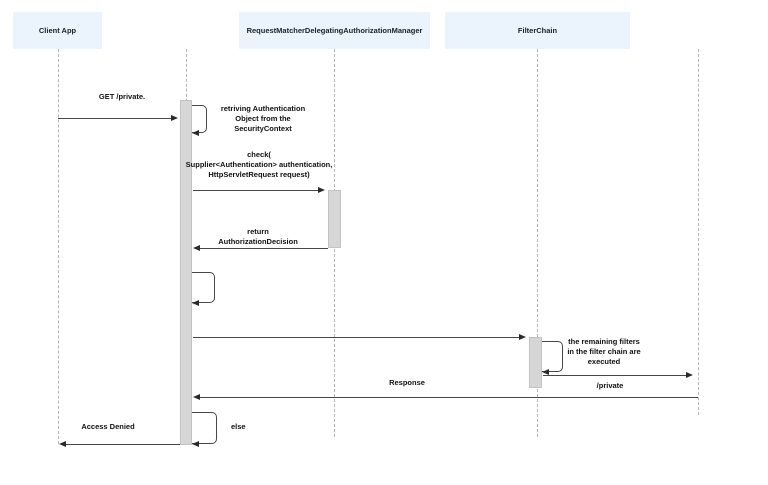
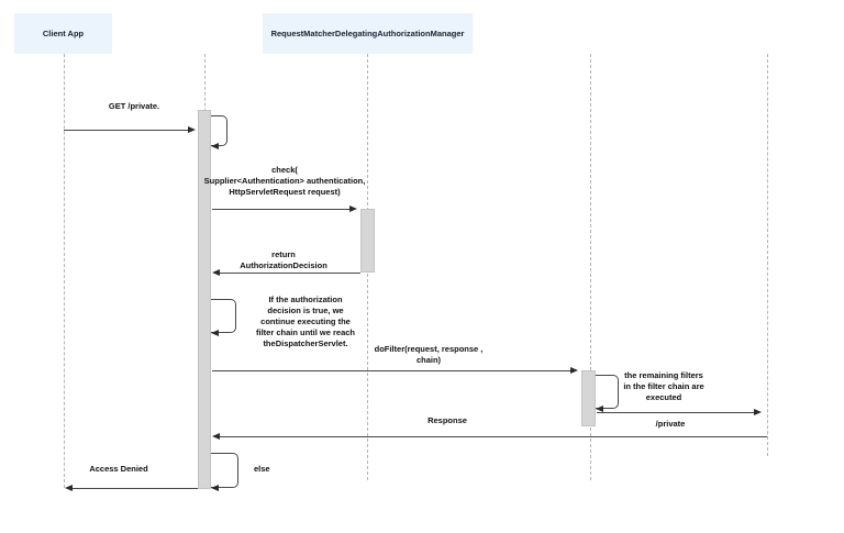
  Client App
  RequestMatcherDelegatingAuthorizationManager
- FilterChain
  GET /private.
- retriving Authentication
- Object from the
- SecurityContext
  check(
  Supplier<Authentication> authentication,
  HttpServletRequest request)
  return
  AuthorizationDecision
+ If the authorization
+ decision is true, we
+ continue executing the
+ filter chain until we reach
+ theDispatcherServlet.
+ doFilter(request, response ,
+ chain)
  the remaining filters
  in the filter chain are
  executed
  /private
  Response
  else
  Access Denied
